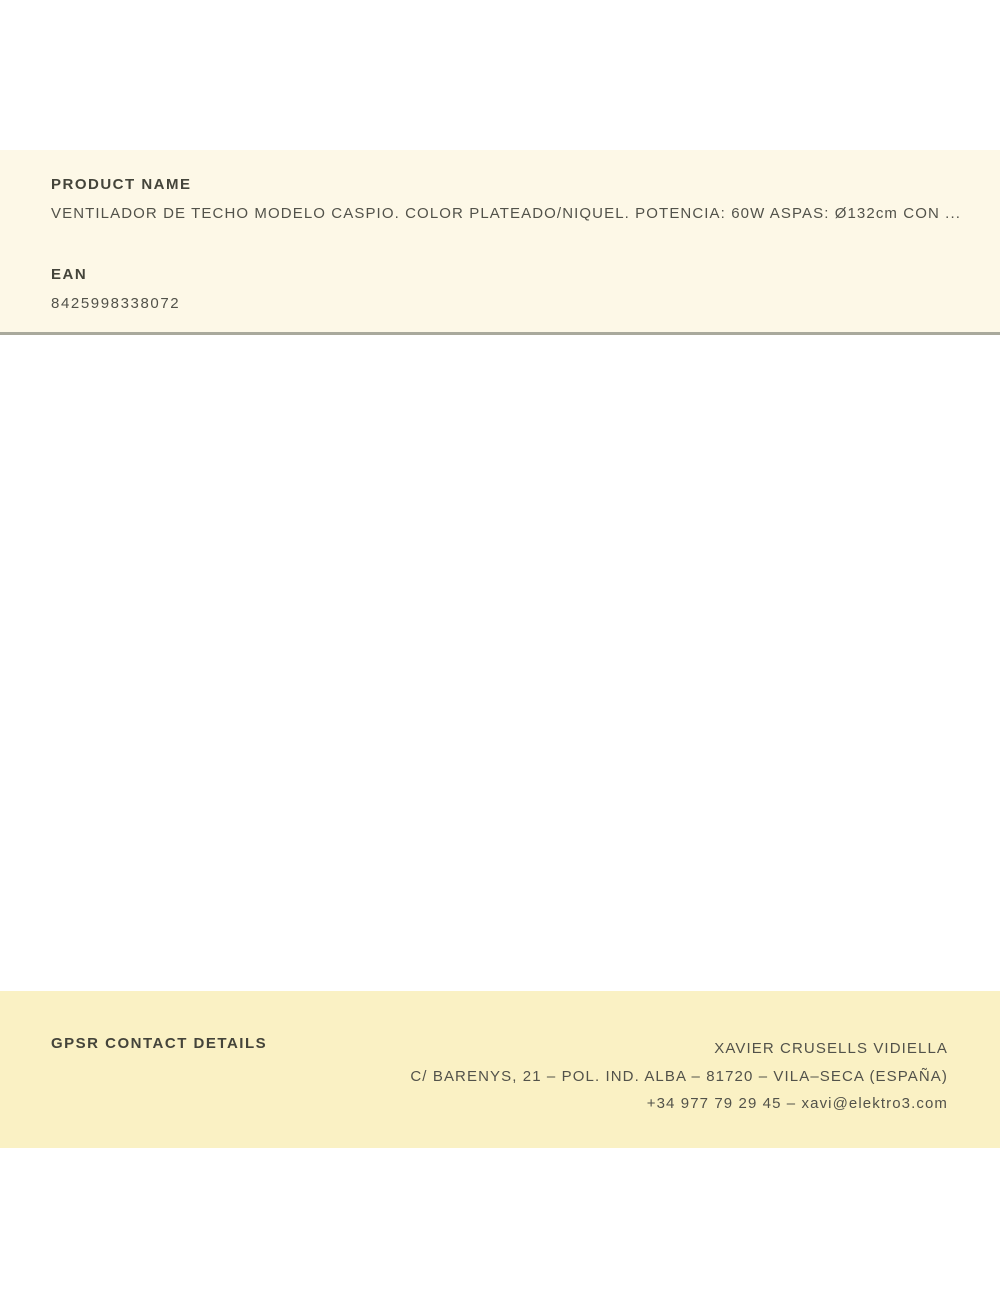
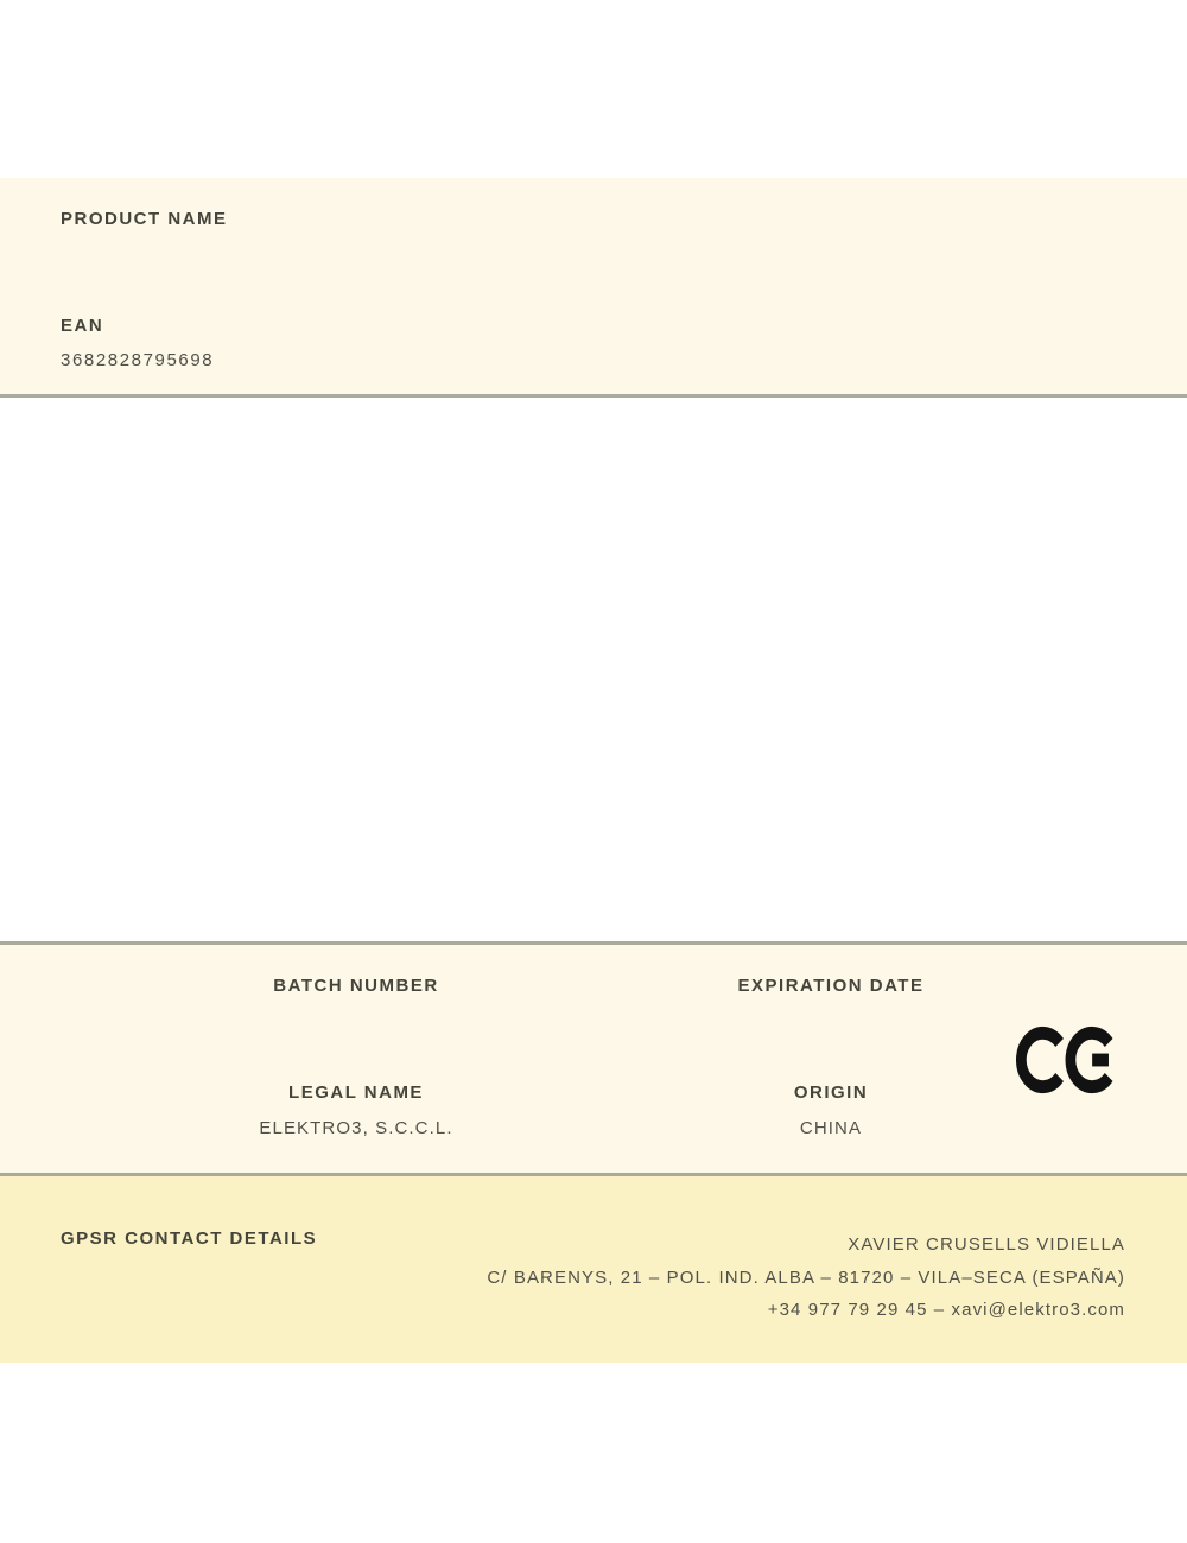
  PRODUCT NAME
- VENTILADOR DE TECHO MODELO CASPIO. COLOR PLATEADO/NIQUEL. POTENCIA: 60W ASPAS: Ø132cm CON ...
  EAN
- 8425998338072
+ 3682828795698
+ BATCH NUMBER
+ EXPIRATION DATE
+ LEGAL NAME
+ ELEKTRO3, S.C.C.L.
+ ORIGIN
+ CHINA
  GPSR CONTACT DETAILS
  XAVIER CRUSELLS VIDIELLA
  C/ BARENYS, 21 – POL. IND. ALBA – 81720 – VILA–SECA (ESPAÑA)
  +34 977 79 29 45 – xavi@elektro3.com
